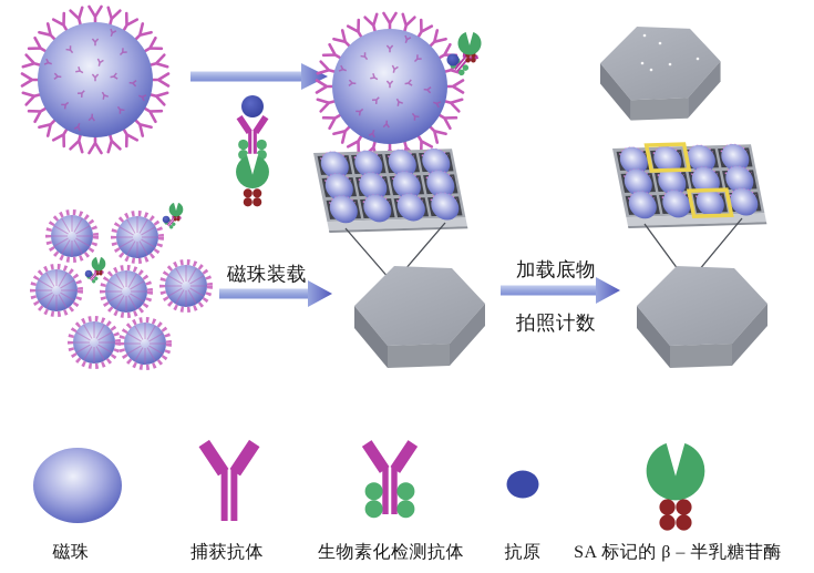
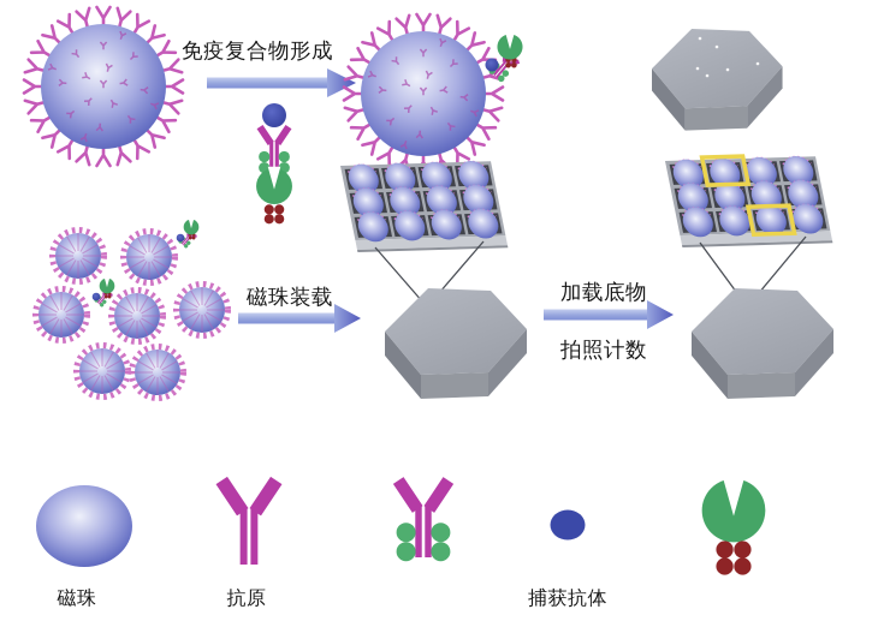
+ 免疫复合物形成
  磁珠装载
  加载底物
  拍照计数
  磁珠
- 捕获抗体
+ 抗原
- 生物素化检测抗体
- 抗原
+ 捕获抗体
- SA 标记的 β – 半乳糖苷酶
